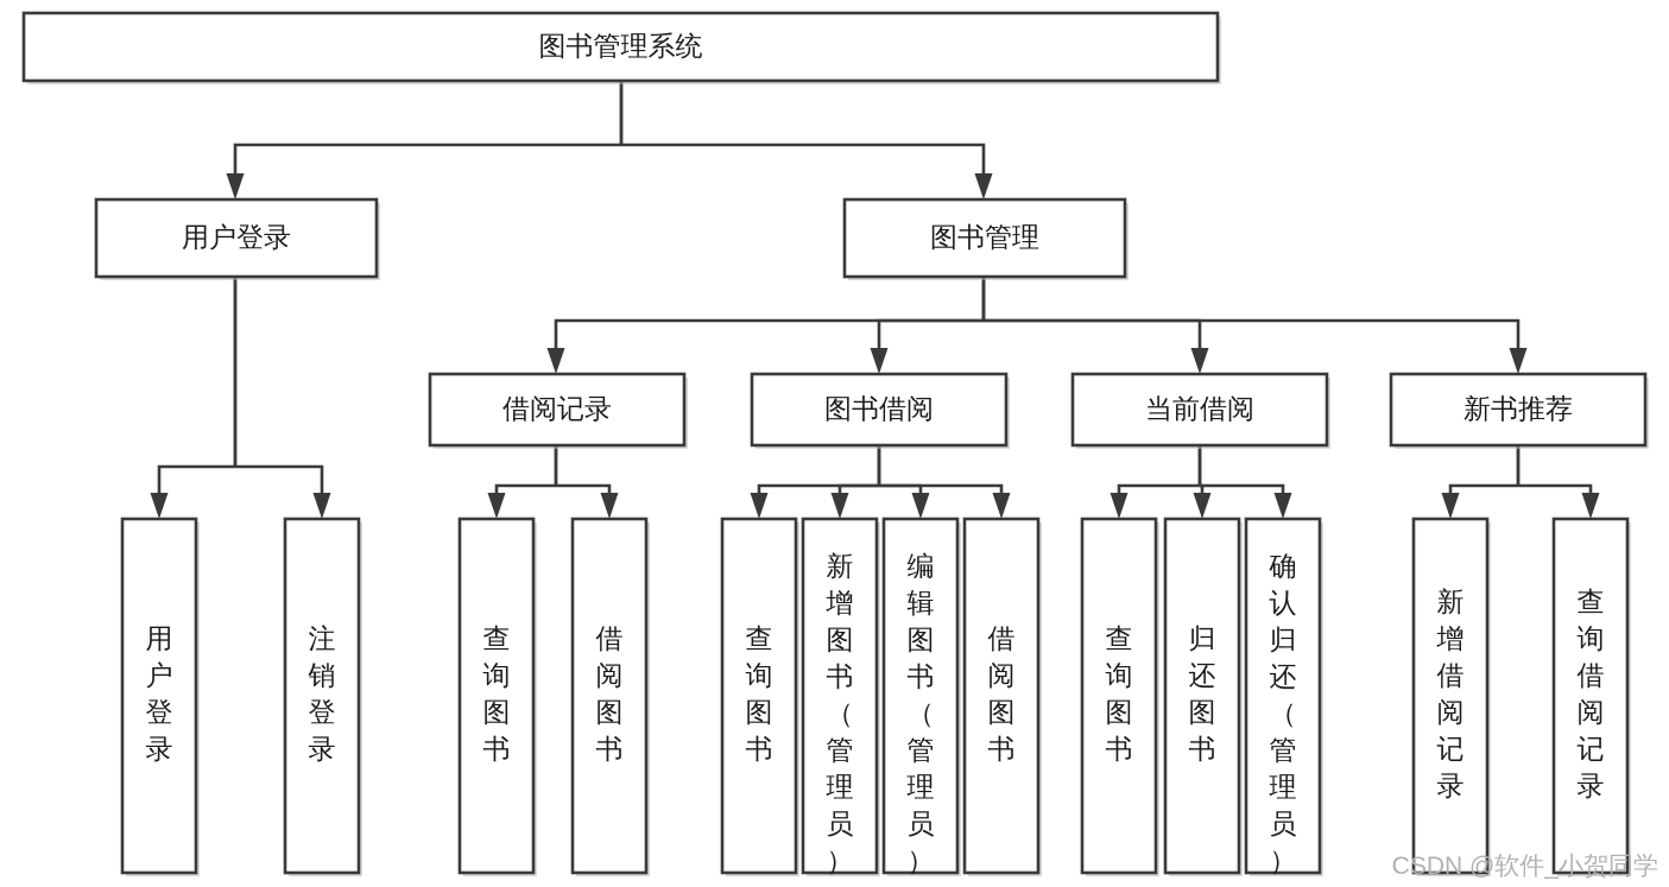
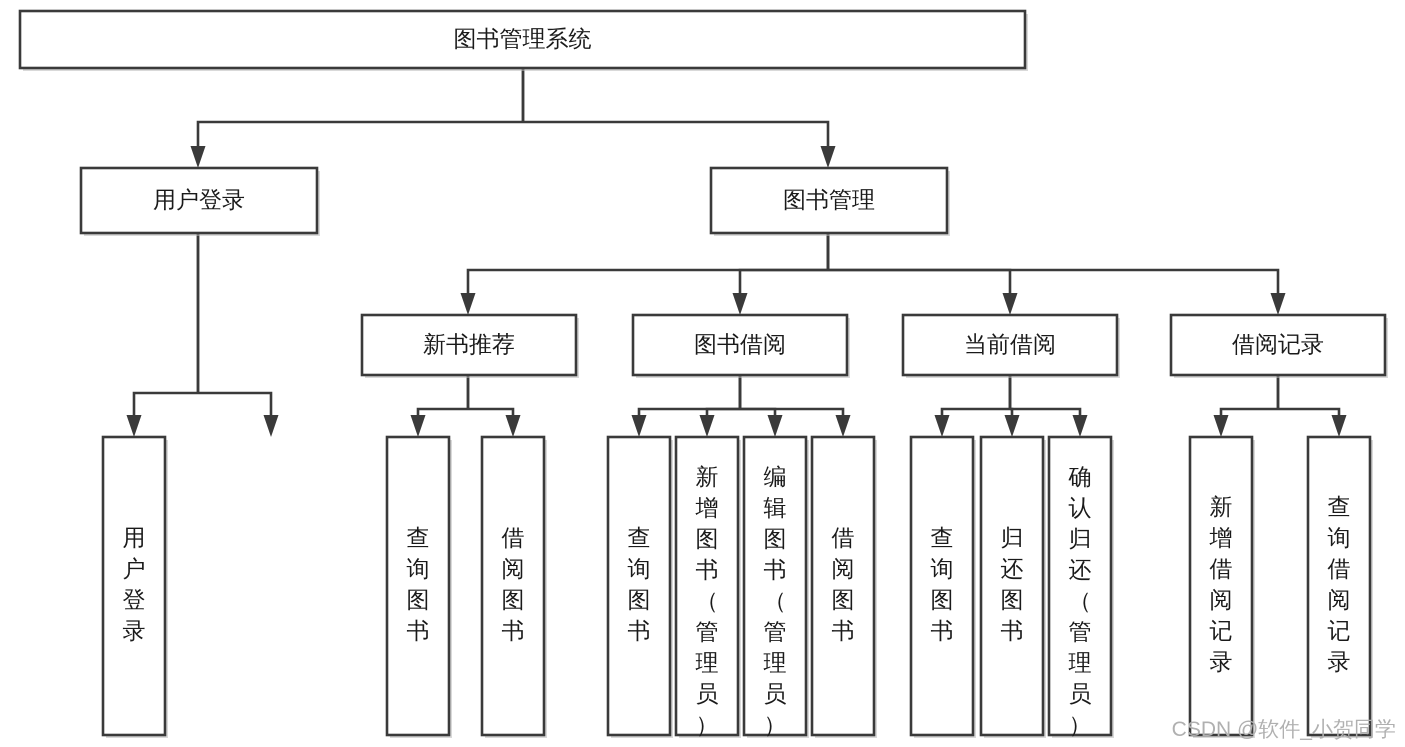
  图书管理系统
  用户登录
  图书管理
- 借阅记录
+ 新书推荐
  图书借阅
  当前借阅
- 新书推荐
+ 借阅记录
  用户登录
- 注销登录
  查询图书
  借阅图书
  查询图书
  新增图书（管理员）
  编辑图书（管理员）
  借阅图书
  查询图书
  归还图书
  确认归还（管理员）
  新增借阅记录
  查询借阅记录
  CSDN @软件_小贺同学
